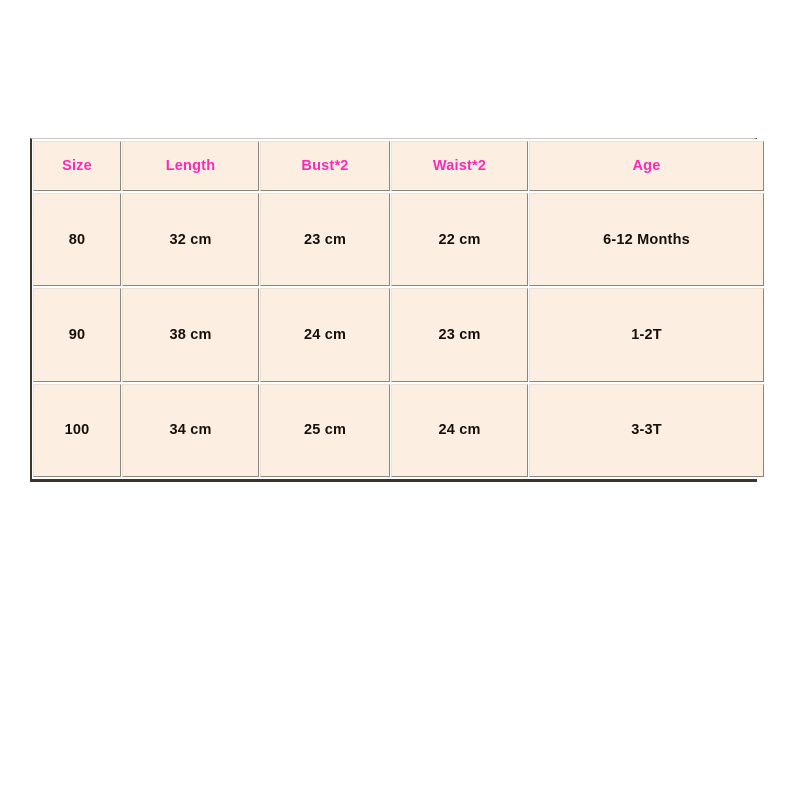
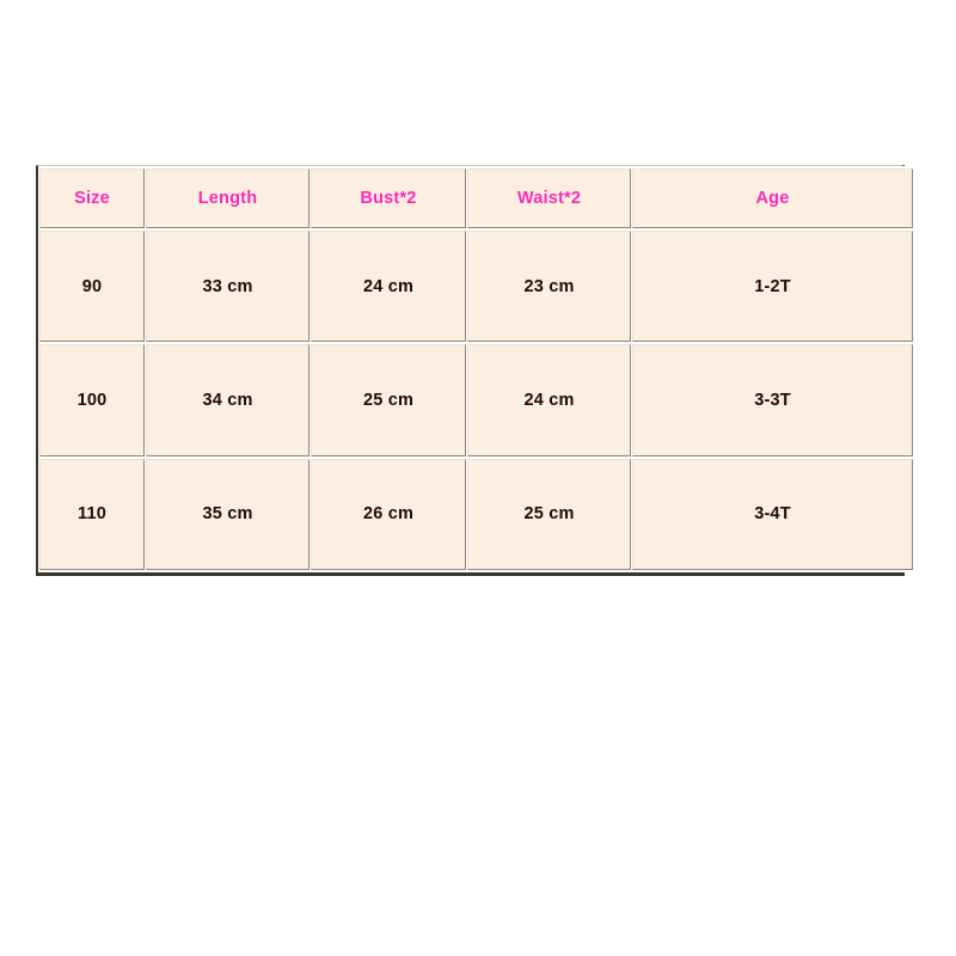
  Size	Length	Bust*2	Waist*2	Age
- 80	32 cm	23 cm	22 cm	6-12 Months
- 90	38 cm	24 cm	23 cm	1-2T
+ 90	33 cm	24 cm	23 cm	1-2T
  100	34 cm	25 cm	24 cm	3-3T
+ 110	35 cm	26 cm	25 cm	3-4T
